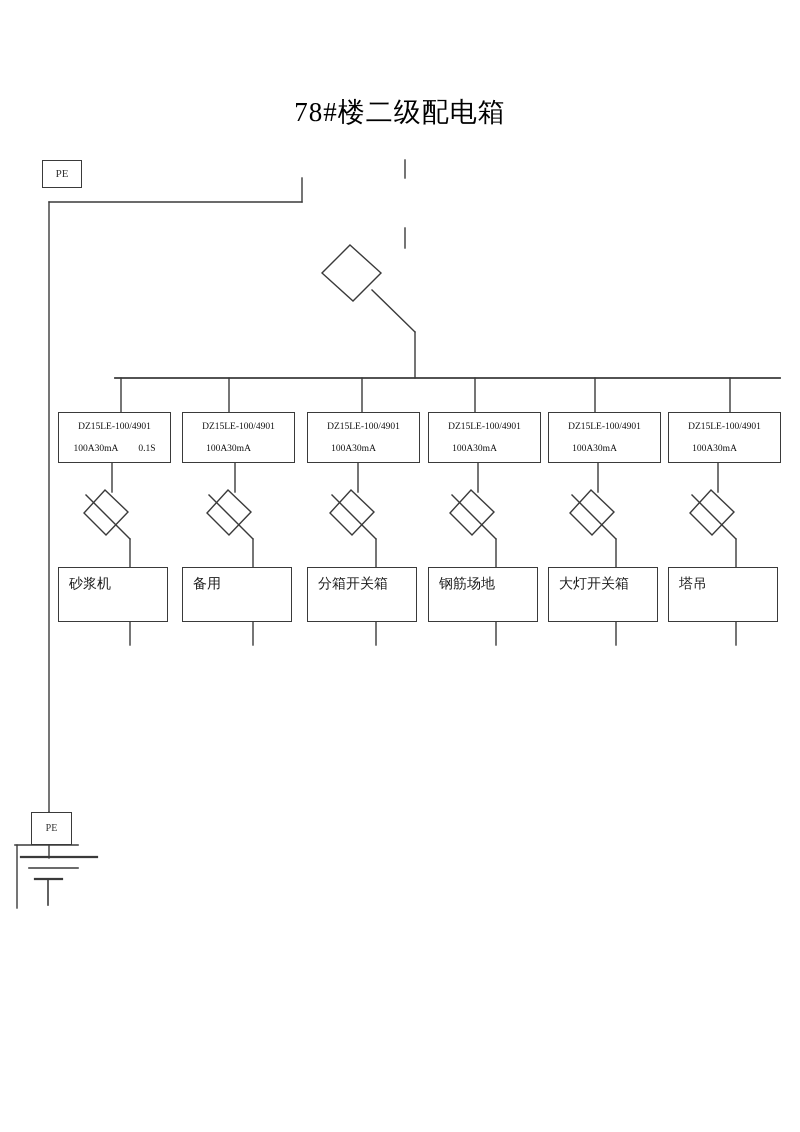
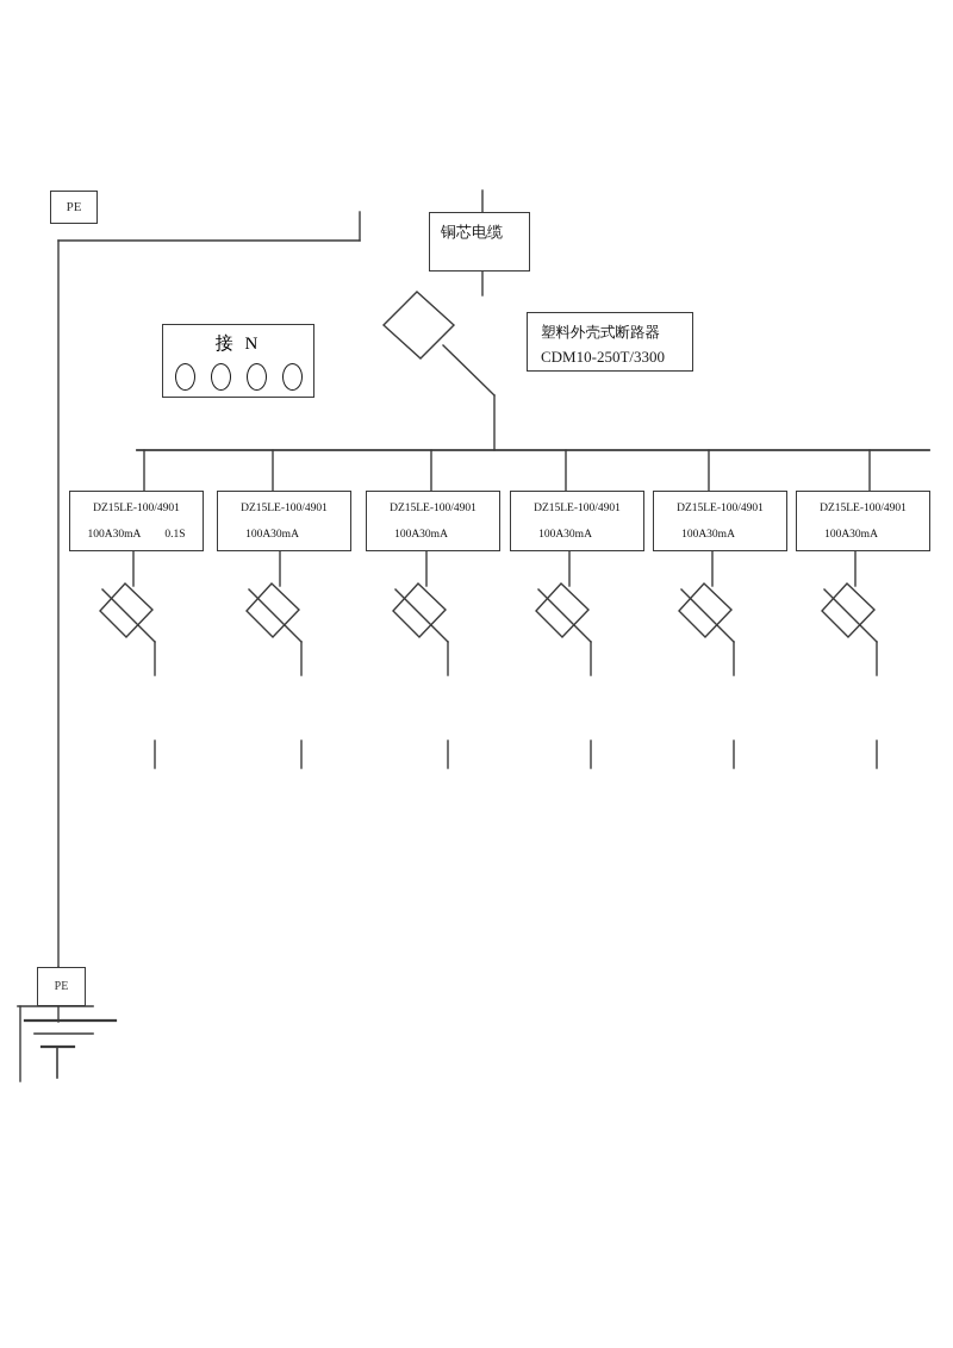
- 78#楼二级配电箱
  PE
+ 铜芯电缆
+ 塑料外壳式断路器
+ CDM10-250T/3300
+ 接 N
  DZ15LE-100/4901
  100A30mA 0.1S
  DZ15LE-100/4901
  100A30mA
  DZ15LE-100/4901
  100A30mA
  DZ15LE-100/4901
  100A30mA
  DZ15LE-100/4901
  100A30mA
  DZ15LE-100/4901
  100A30mA
- 砂浆机
- 备用
- 分箱开关箱
- 钢筋场地
- 大灯开关箱
- 塔吊
  PE
